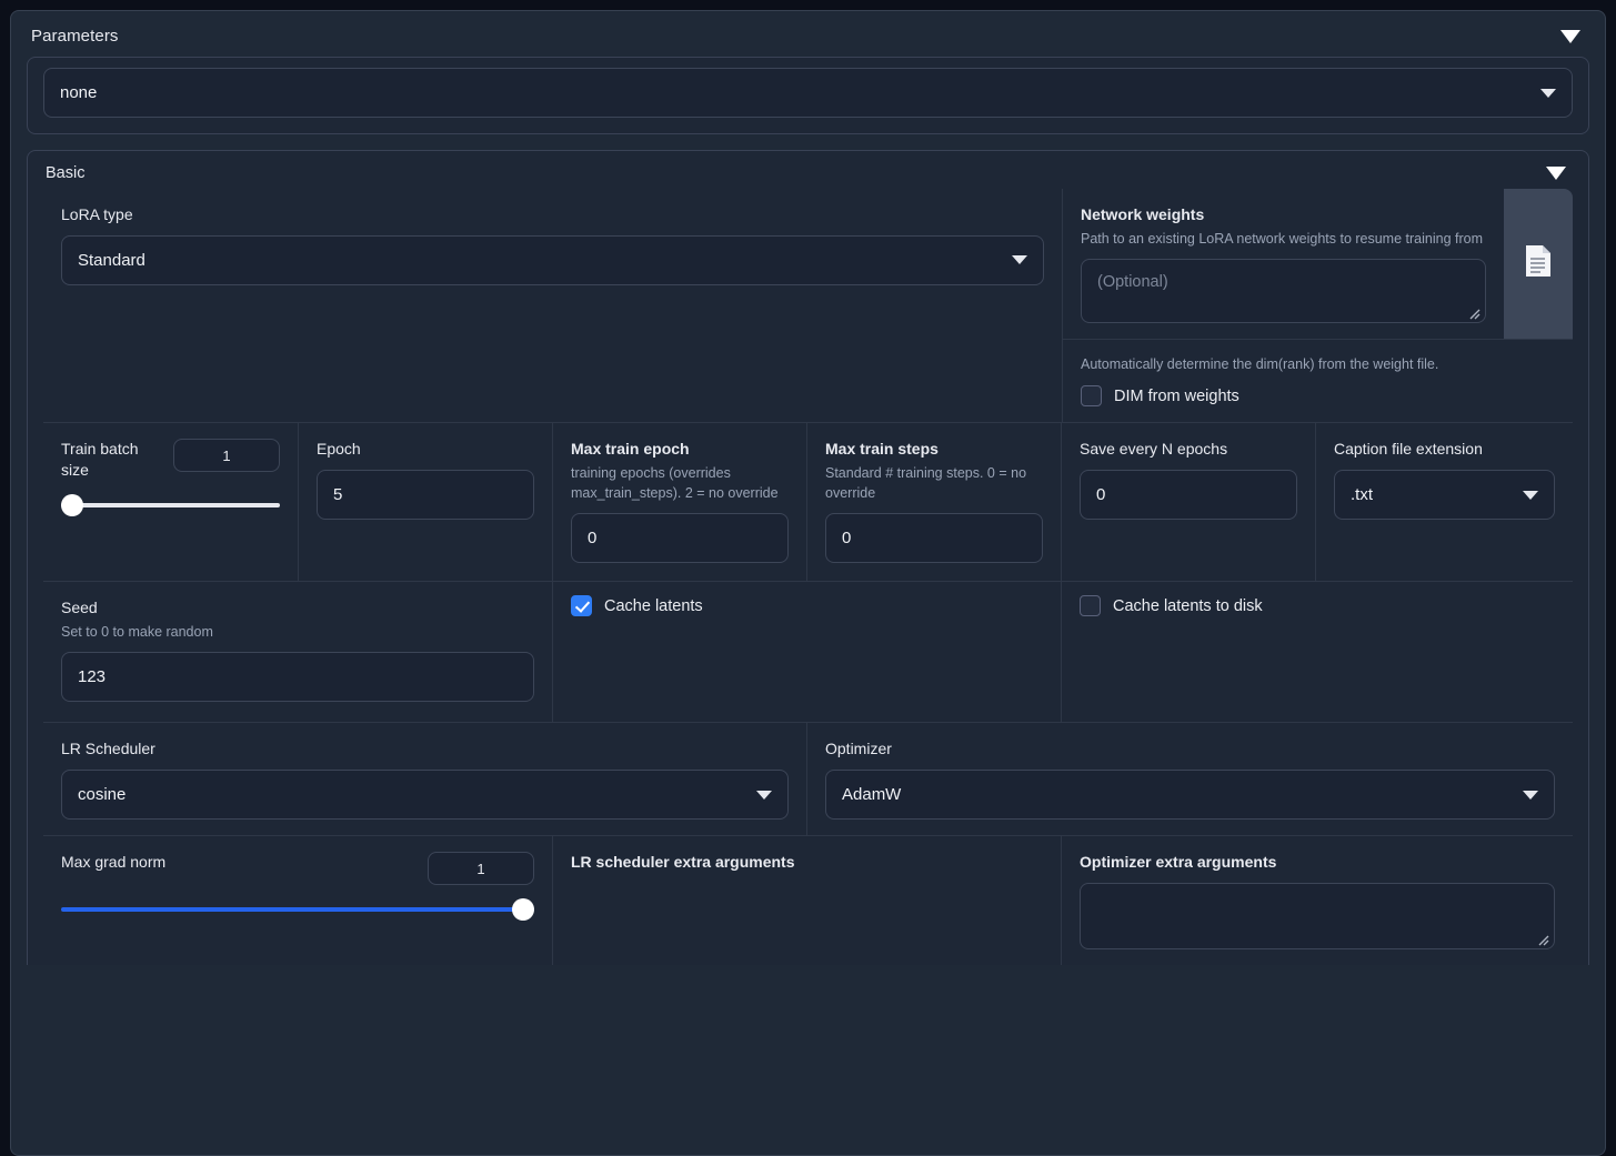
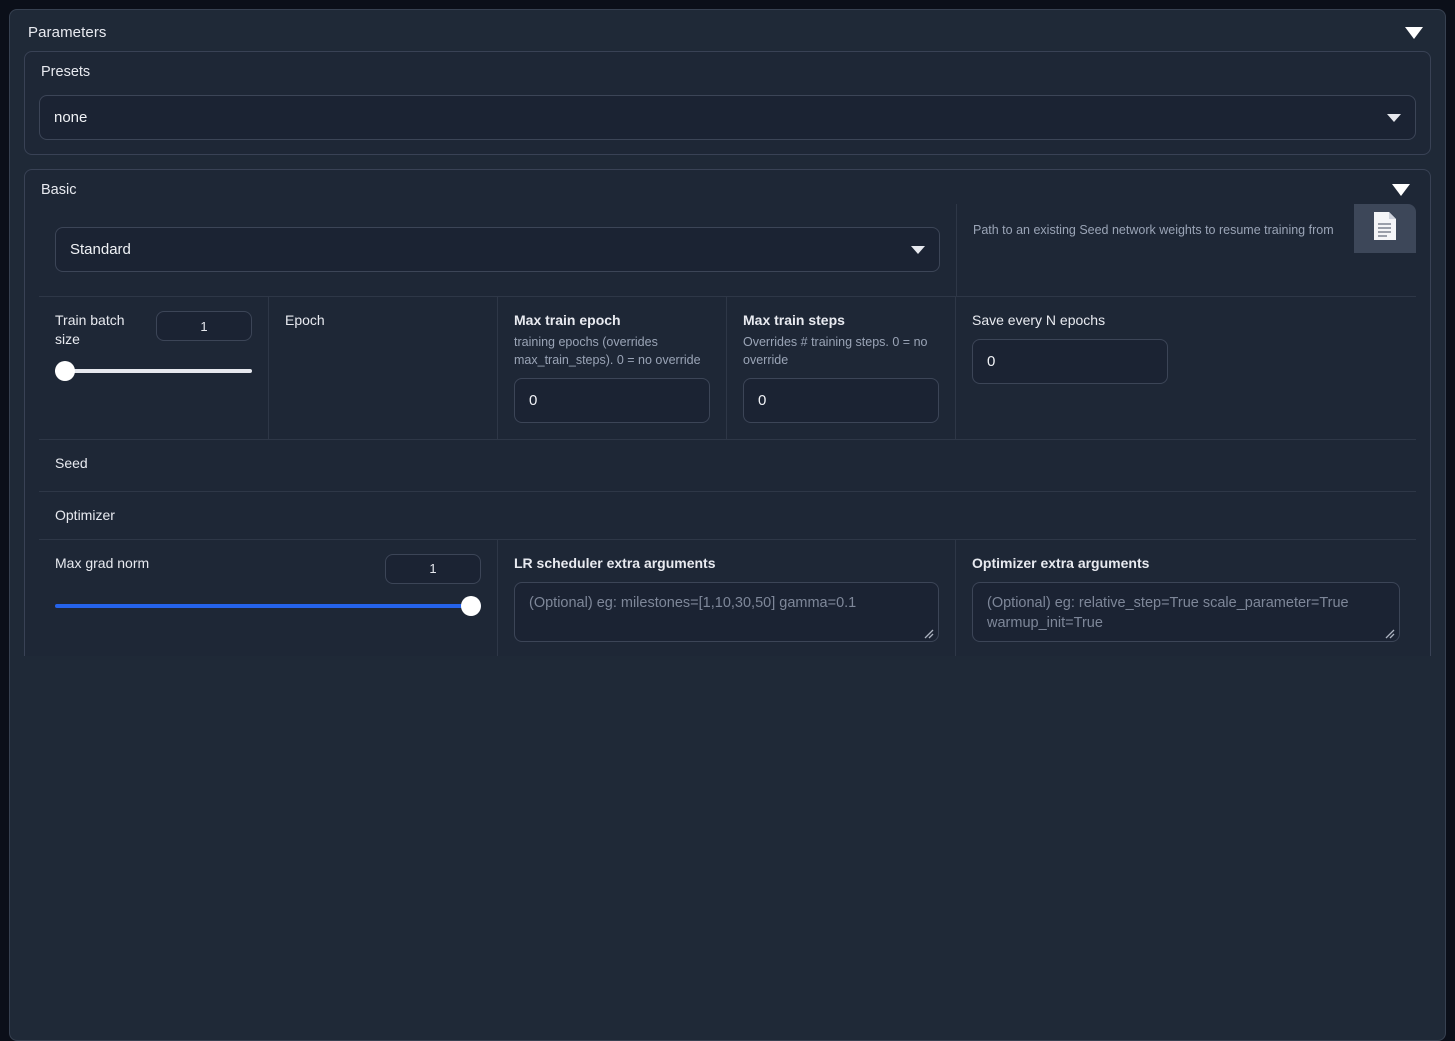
  Parameters
+ Presets
  none
  Basic
- LoRA type
  Standard
- Network weights
- Path to an existing LoRA network weights to resume training from
+ Path to an existing Seed network weights to resume training from
- (Optional)
- Automatically determine the dim(rank) from the weight file.
- DIM from weights
  Train batch size
  1
  Epoch
- 5
  Max train epoch
- training epochs (overrides max_train_steps). 2 = no override
+ training epochs (overrides max_train_steps). 0 = no override
  0
  Max train steps
- Standard # training steps. 0 = no override
+ Overrides # training steps. 0 = no override
  0
  Save every N epochs
  0
- Caption file extension
- .txt
  Seed
- Set to 0 to make random
- 123
- Cache latents
- Cache latents to disk
- LR Scheduler
- cosine
  Optimizer
- AdamW
  Max grad norm
  1
  LR scheduler extra arguments
+ (Optional) eg: milestones=[1,10,30,50] gamma=0.1
  Optimizer extra arguments
+ (Optional) eg: relative_step=True scale_parameter=True warmup_init=True
